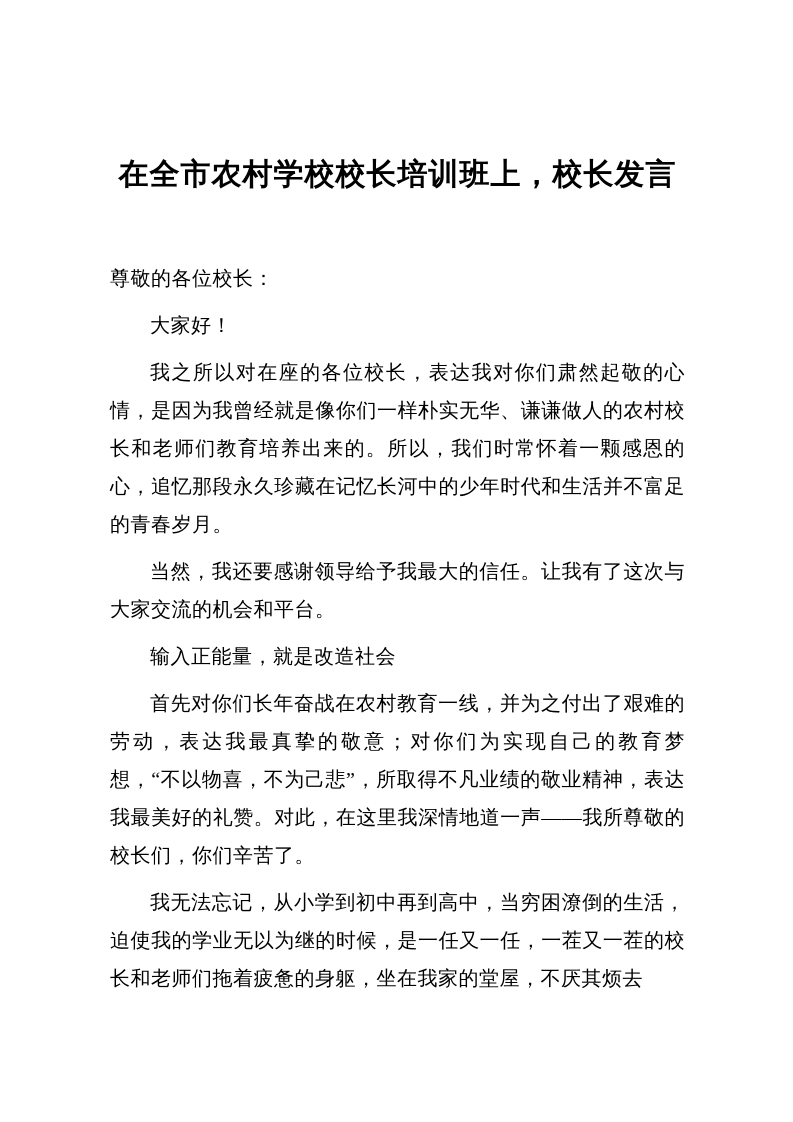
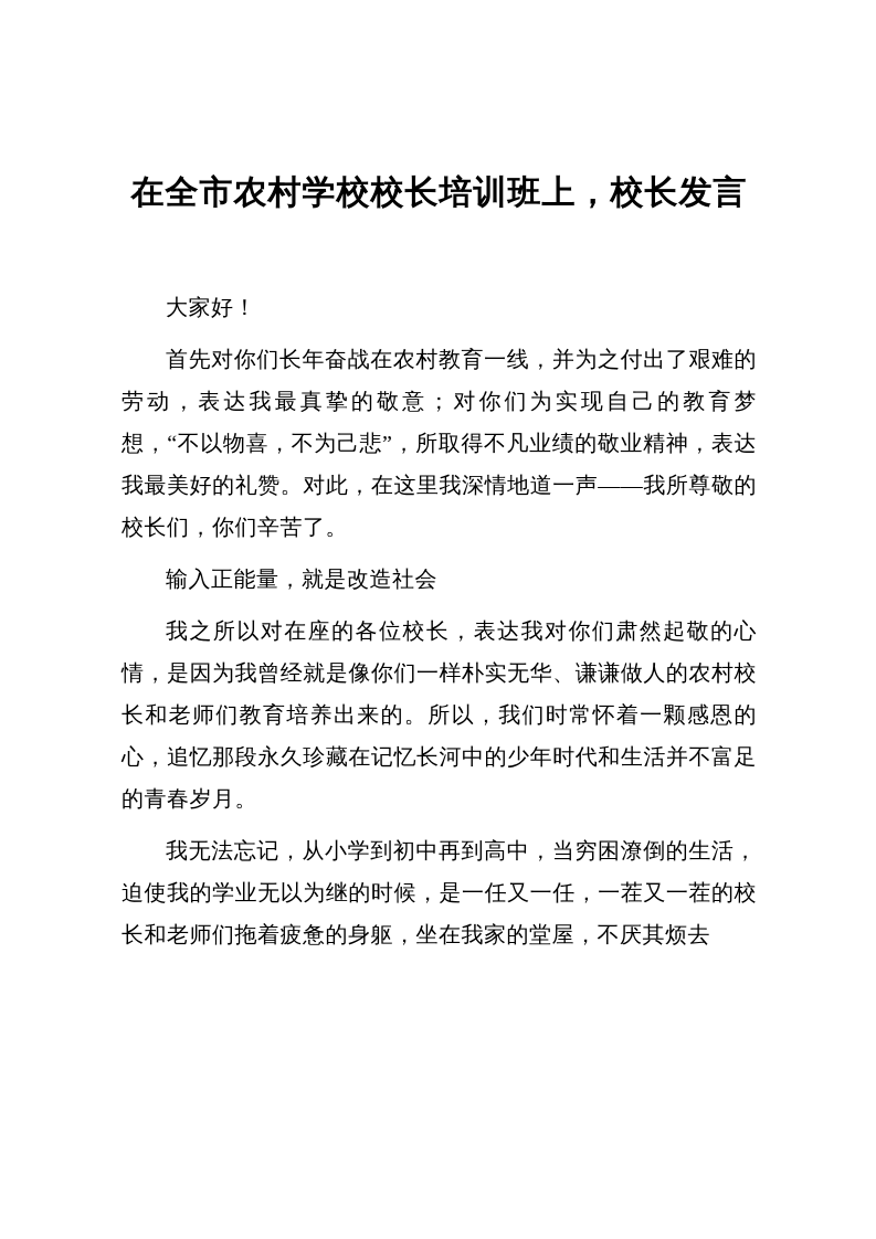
  在全市农村学校校长培训班上，校长发言
- 尊敬的各位校长：
  大家好！
- 我之所以对在座的各位校长，表达我对你们肃然起敬的心情，是因为我曾经就是像你们一样朴实无华、谦谦做人的农村校长和老师们教育培养出来的。所以，我们时常怀着一颗感恩的心，追忆那段永久珍藏在记忆长河中的少年时代和生活并不富足的青春岁月。
+ 首先对你们长年奋战在农村教育一线，并为之付出了艰难的劳动，表达我最真挚的敬意；对你们为实现自己的教育梦想，“不以物喜，不为己悲”，所取得不凡业绩的敬业精神，表达我最美好的礼赞。对此，在这里我深情地道一声——我所尊敬的校长们，你们辛苦了。
- 当然，我还要感谢领导给予我最大的信任。让我有了这次与大家交流的机会和平台。
  输入正能量，就是改造社会
- 首先对你们长年奋战在农村教育一线，并为之付出了艰难的劳动，表达我最真挚的敬意；对你们为实现自己的教育梦想，“不以物喜，不为己悲”，所取得不凡业绩的敬业精神，表达我最美好的礼赞。对此，在这里我深情地道一声——我所尊敬的校长们，你们辛苦了。
+ 我之所以对在座的各位校长，表达我对你们肃然起敬的心情，是因为我曾经就是像你们一样朴实无华、谦谦做人的农村校长和老师们教育培养出来的。所以，我们时常怀着一颗感恩的心，追忆那段永久珍藏在记忆长河中的少年时代和生活并不富足的青春岁月。
  我无法忘记，从小学到初中再到高中，当穷困潦倒的生活，迫使我的学业无以为继的时候，是一任又一任，一茬又一茬的校长和老师们拖着疲惫的身躯，坐在我家的堂屋，不厌其烦去
